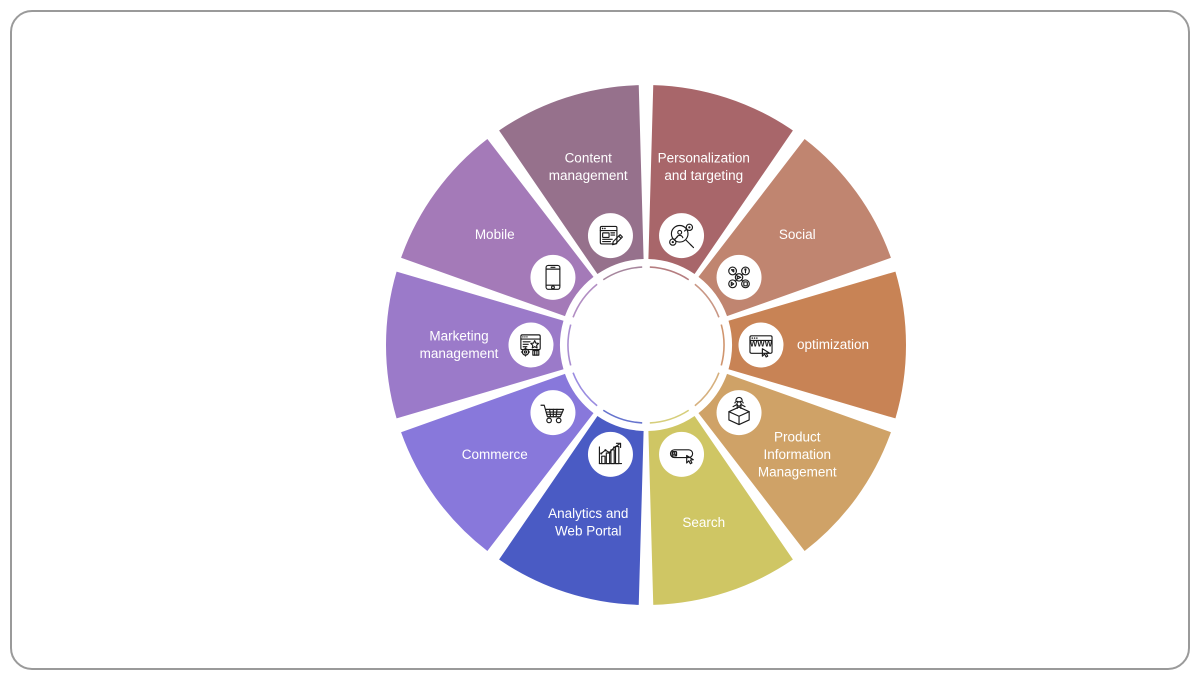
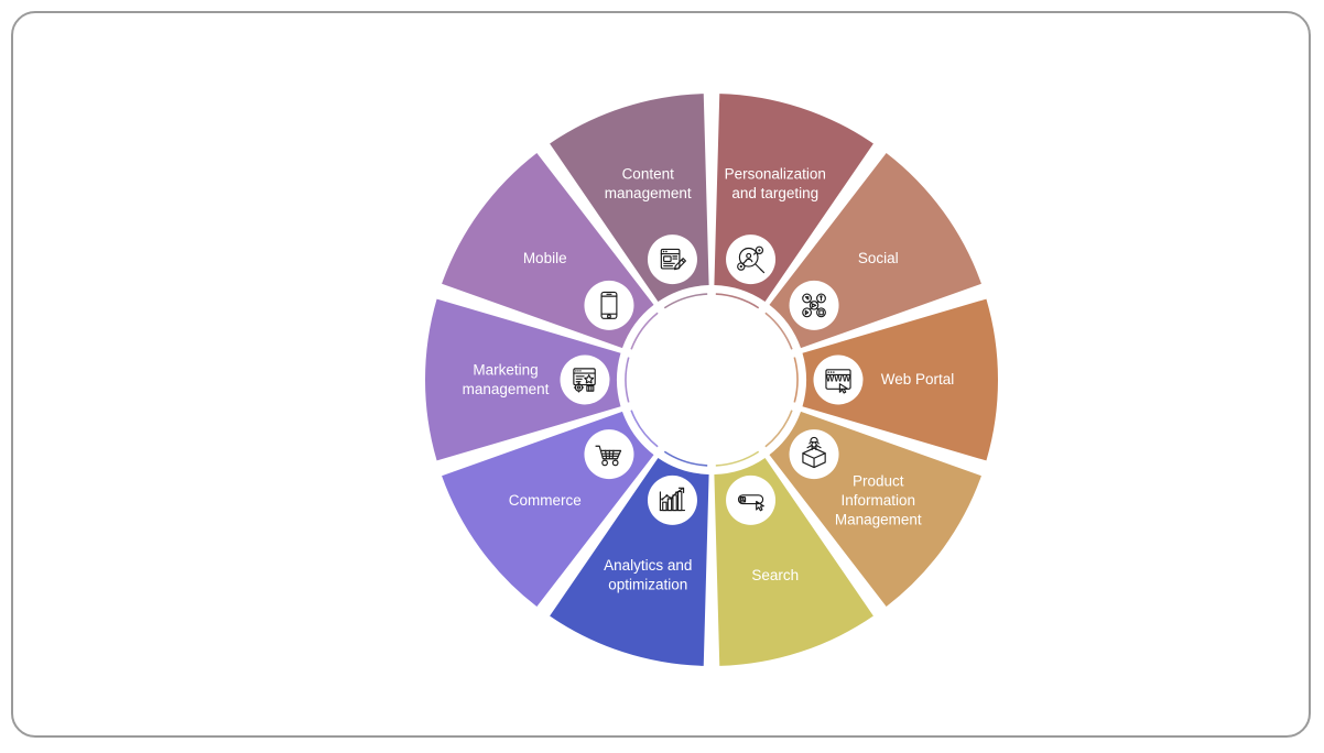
  Personalization and targeting
  Social
- optimization
+ Web Portal
  Product Information Management
  Search
- Analytics and Web Portal
+ Analytics and optimization
  Commerce
  Marketing management
  Mobile
  Content management
  WWW
